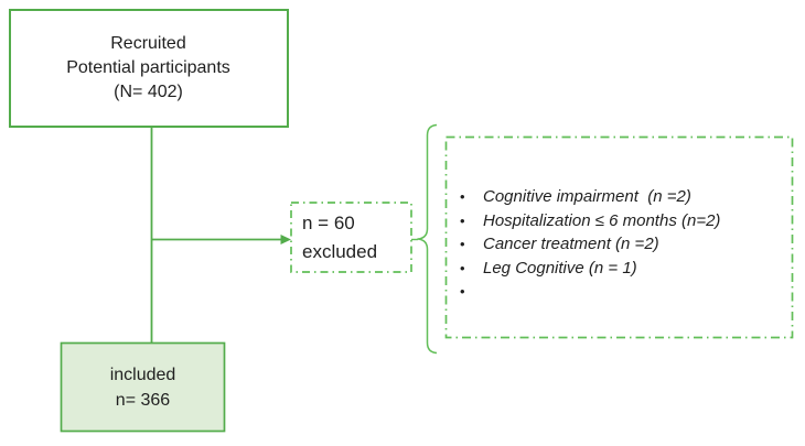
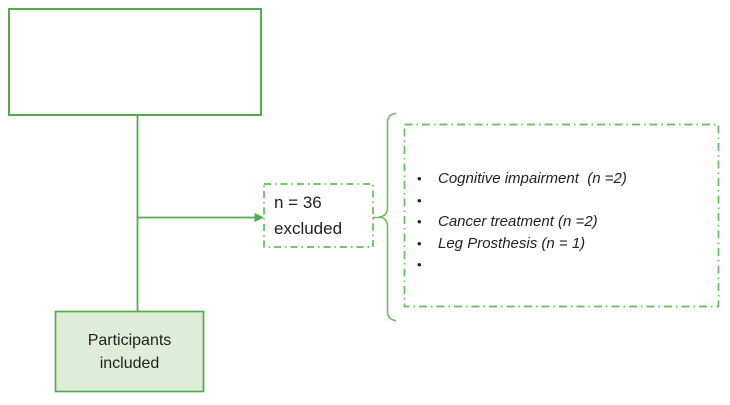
- Recruited
- Potential participants
- (N= 402)
- n = 60
+ n = 36
  excluded
  •
  Cognitive impairment (n =2)
  •
- Hospitalization ≤ 6 months (n=2)
  •
  Cancer treatment (n =2)
  •
- Leg Cognitive (n = 1)
+ Leg Prosthesis (n = 1)
  •
+ Participants
  included
- n= 366
